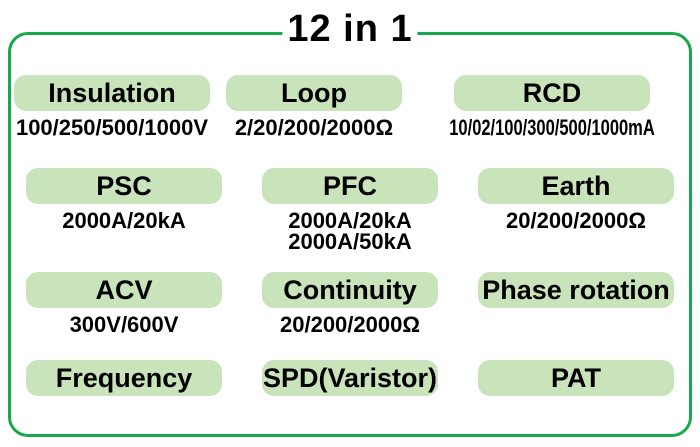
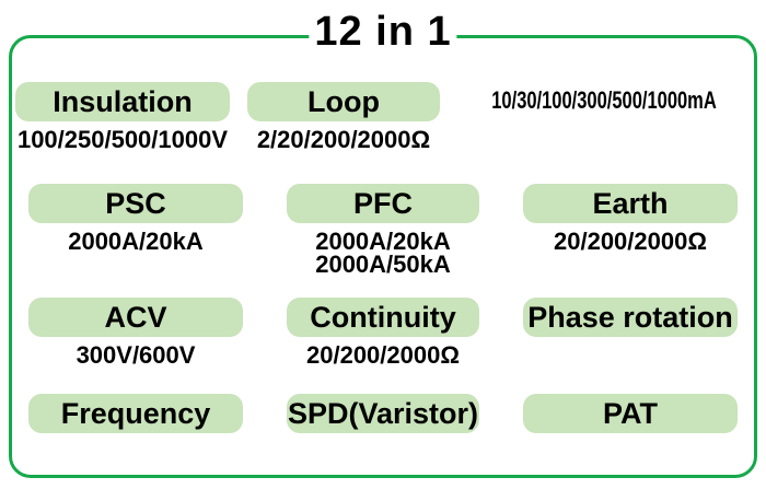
  12 in 1
  Insulation
  100/250/500/1000V
  Loop
  2/20/200/2000Ω
- RCD
- 10/02/100/300/500/1000mA
+ 10/30/100/300/500/1000mA
  PSC
  2000A/20kA
  PFC
  2000A/20kA
  2000A/50kA
  Earth
  20/200/2000Ω
  ACV
  300V/600V
  Continuity
  20/200/2000Ω
  Phase rotation
  Frequency
  SPD(Varistor)
  PAT
